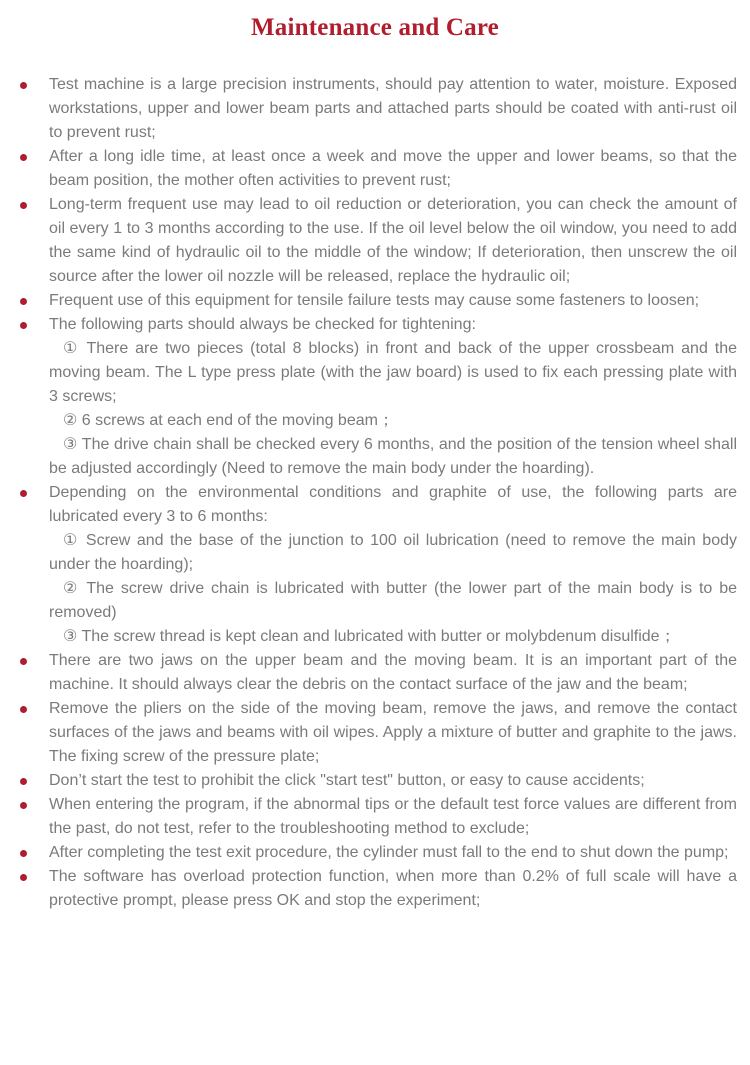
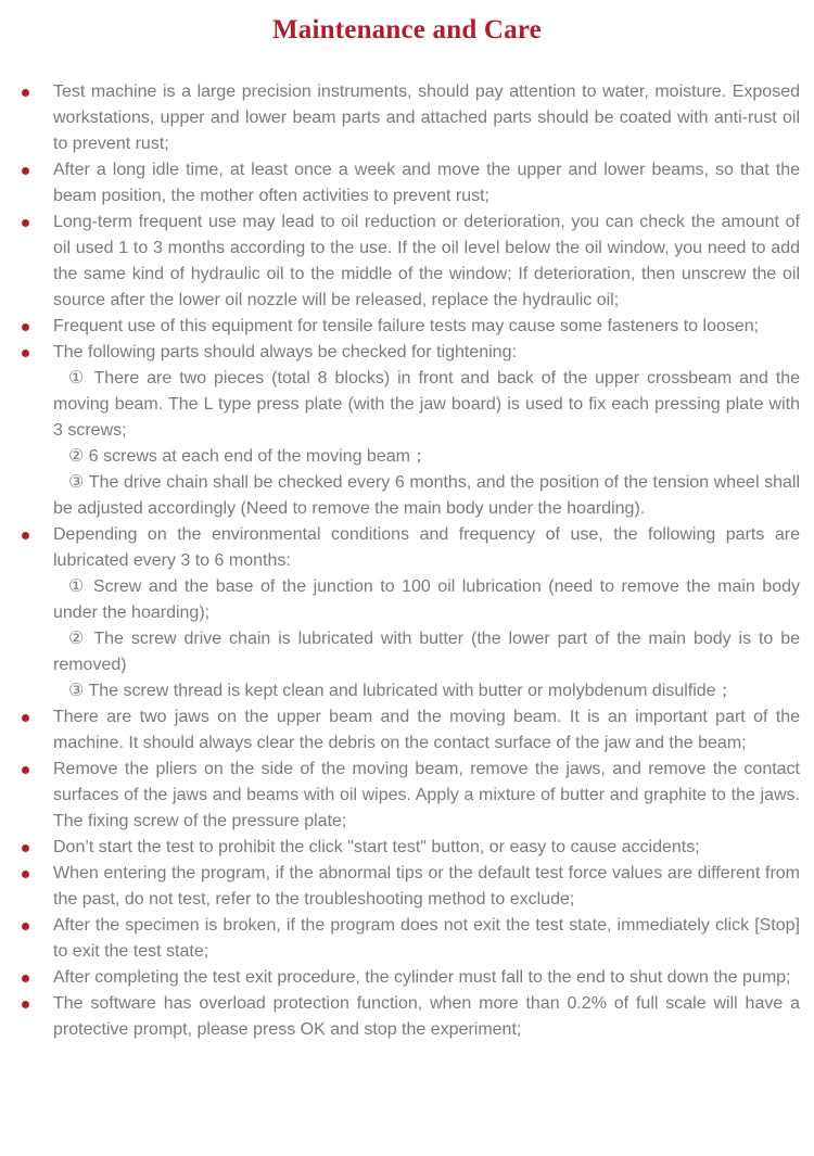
  Maintenance and Care
  Test machine is a large precision instruments, should pay attention to water, moisture. Exposed workstations, upper and lower beam parts and attached parts should be coated with anti-rust oil to prevent rust;
  After a long idle time, at least once a week and move the upper and lower beams, so that the beam position, the mother often activities to prevent rust;
- Long-term frequent use may lead to oil reduction or deterioration, you can check the amount of oil every 1 to 3 months according to the use. If the oil level below the oil window, you need to add the same kind of hydraulic oil to the middle of the window; If deterioration, then unscrew the oil source after the lower oil nozzle will be released, replace the hydraulic oil;
+ Long-term frequent use may lead to oil reduction or deterioration, you can check the amount of oil used 1 to 3 months according to the use. If the oil level below the oil window, you need to add the same kind of hydraulic oil to the middle of the window; If deterioration, then unscrew the oil source after the lower oil nozzle will be released, replace the hydraulic oil;
  Frequent use of this equipment for tensile failure tests may cause some fasteners to loosen;
  The following parts should always be checked for tightening:
  ① There are two pieces (total 8 blocks) in front and back of the upper crossbeam and the moving beam. The L type press plate (with the jaw board) is used to fix each pressing plate with 3 screws;
  ② 6 screws at each end of the moving beam；
  ③ The drive chain shall be checked every 6 months, and the position of the tension wheel shall be adjusted accordingly (Need to remove the main body under the hoarding).
- Depending on the environmental conditions and graphite of use, the following parts are lubricated every 3 to 6 months:
+ Depending on the environmental conditions and frequency of use, the following parts are lubricated every 3 to 6 months:
  ① Screw and the base of the junction to 100 oil lubrication (need to remove the main body under the hoarding);
  ② The screw drive chain is lubricated with butter (the lower part of the main body is to be removed)
  ③ The screw thread is kept clean and lubricated with butter or molybdenum disulfide；
  There are two jaws on the upper beam and the moving beam. It is an important part of the machine. It should always clear the debris on the contact surface of the jaw and the beam;
  Remove the pliers on the side of the moving beam, remove the jaws, and remove the contact surfaces of the jaws and beams with oil wipes. Apply a mixture of butter and graphite to the jaws. The fixing screw of the pressure plate;
  Don’t start the test to prohibit the click "start test" button, or easy to cause accidents;
  When entering the program, if the abnormal tips or the default test force values are different from the past, do not test, refer to the troubleshooting method to exclude;
+ After the specimen is broken, if the program does not exit the test state, immediately click [Stop] to exit the test state;
  After completing the test exit procedure, the cylinder must fall to the end to shut down the pump;
  The software has overload protection function, when more than 0.2% of full scale will have a protective prompt, please press OK and stop the experiment;
